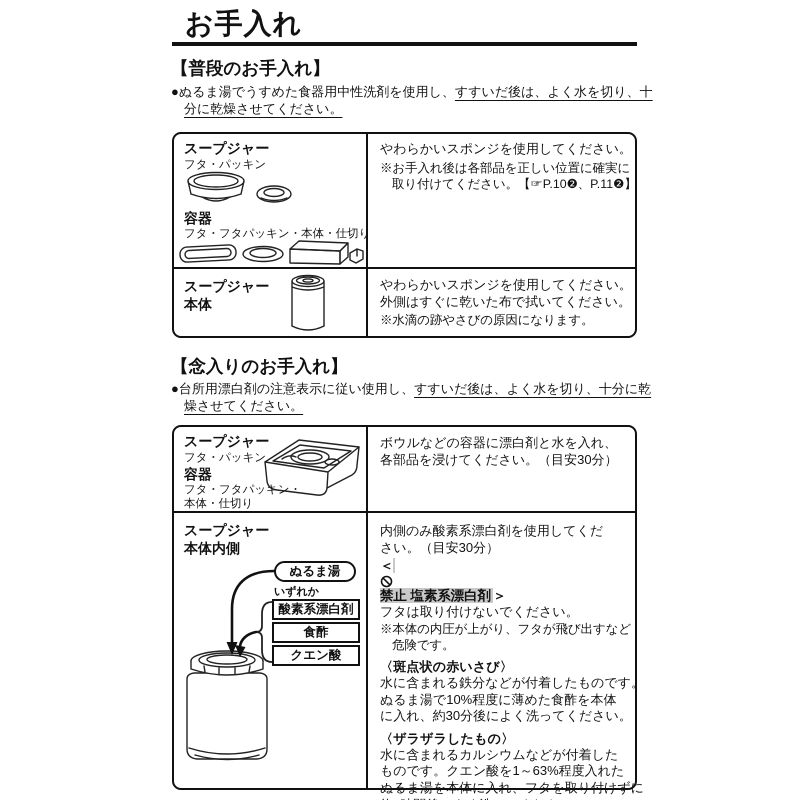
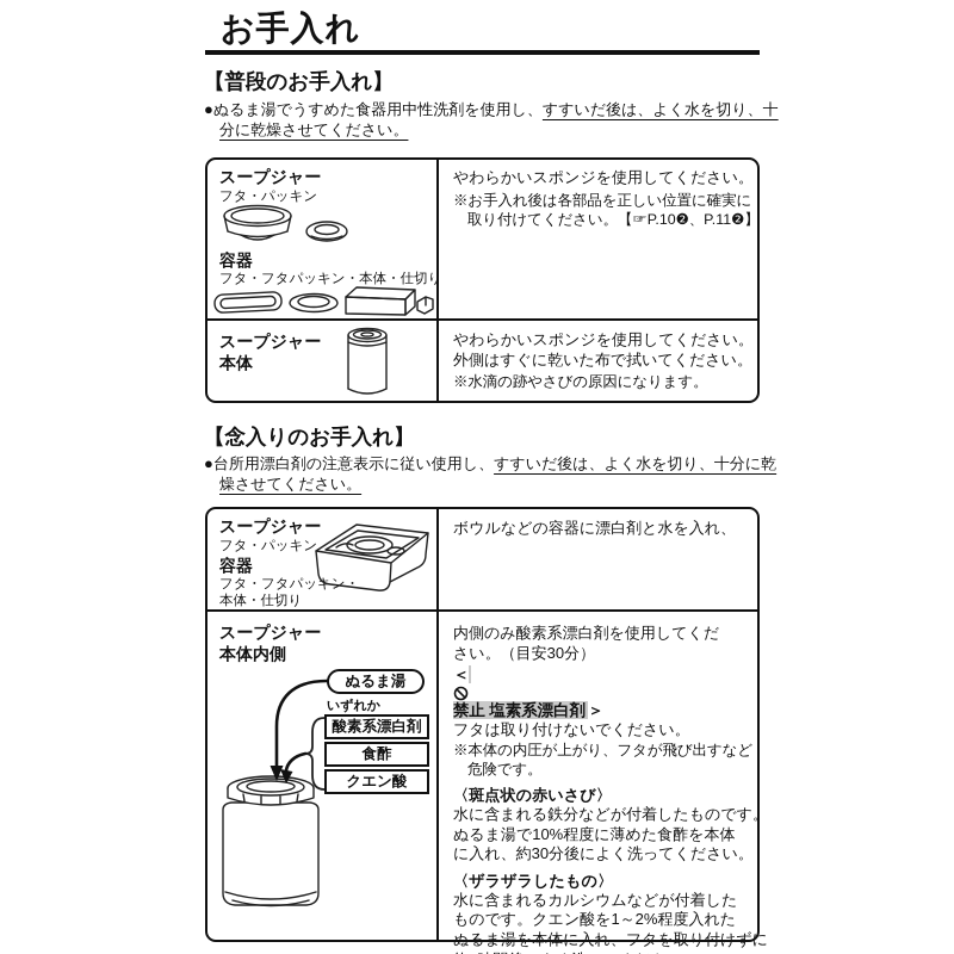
  お手入れ
  【普段のお手入れ】
  ●ぬるま湯でうすめた食器用中性洗剤を使用し、すすいだ後は、よく水を切り、十分に乾燥させてください。
  スープジャー
  フタ・パッキン
  容器
  フタ・フタパッキン・本体・仕切り
  やわらかいスポンジを使用してください。
  ※お手入れ後は各部品を正しい位置に確実に
  取り付けてください。【☞P.10❷、P.11❷】
  スープジャー
  本体
  やわらかいスポンジを使用してください。
  外側はすぐに乾いた布で拭いてください。
  ※水滴の跡やさびの原因になります。
  【念入りのお手入れ】
  ●台所用漂白剤の注意表示に従い使用し、すすいだ後は、よく水を切り、十分に乾燥させてください。
  スープジャー
  フタ・パッキン
  容器
  フタ・フタパッキン・
  本体・仕切り
  ボウルなどの容器に漂白剤と水を入れ、
- 各部品を浸けてください。（目安30分）
  スープジャー
  本体内側
  ぬるま湯
  いずれか
  酸素系漂白剤
  食酢
  クエン酸
  内側のみ酸素系漂白剤を使用してくだ
  さい。（目安30分）
  ＜禁止 塩素系漂白剤 ＞
  フタは取り付けないでください。
  ※本体の内圧が上がり、フタが飛び出すなど
  危険です。
  〈斑点状の赤いさび〉
  水に含まれる鉄分などが付着したものです。
  ぬるま湯で10%程度に薄めた食酢を本体
  に入れ、約30分後によく洗ってください。
  〈ザラザラしたもの〉
  水に含まれるカルシウムなどが付着した
- ものです。クエン酸を1～63%程度入れた
+ ものです。クエン酸を1～2%程度入れた
  ぬるま湯を本体に入れ、フタを取り付けずに
